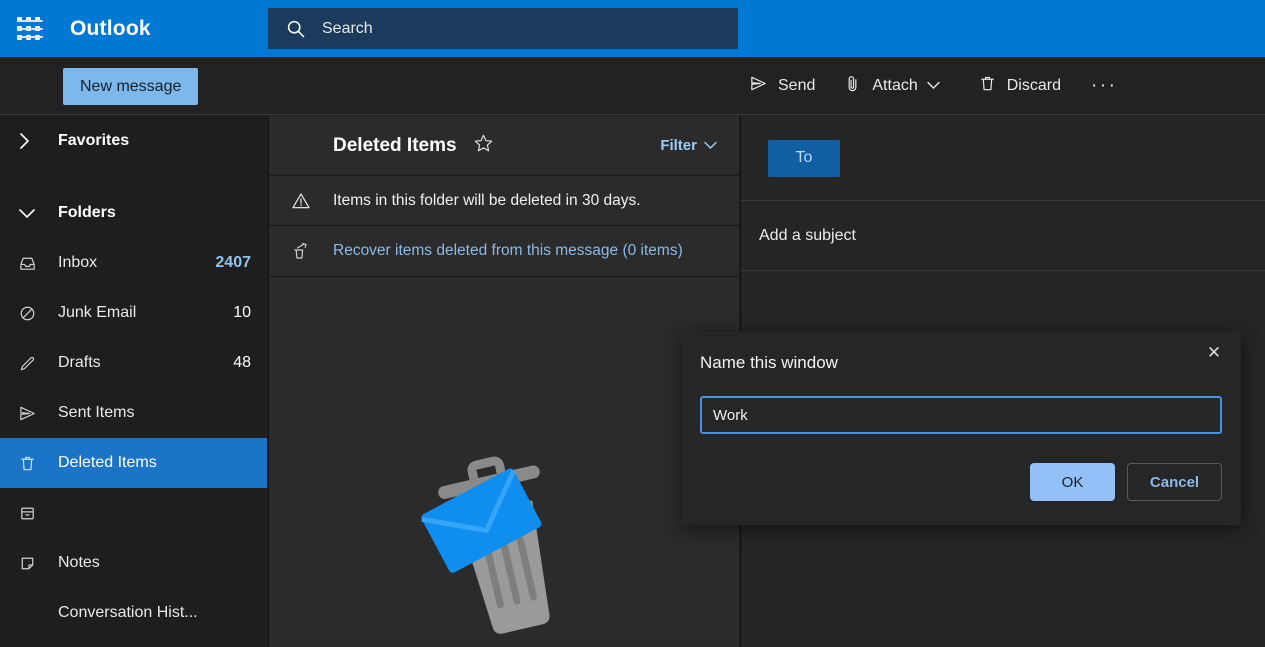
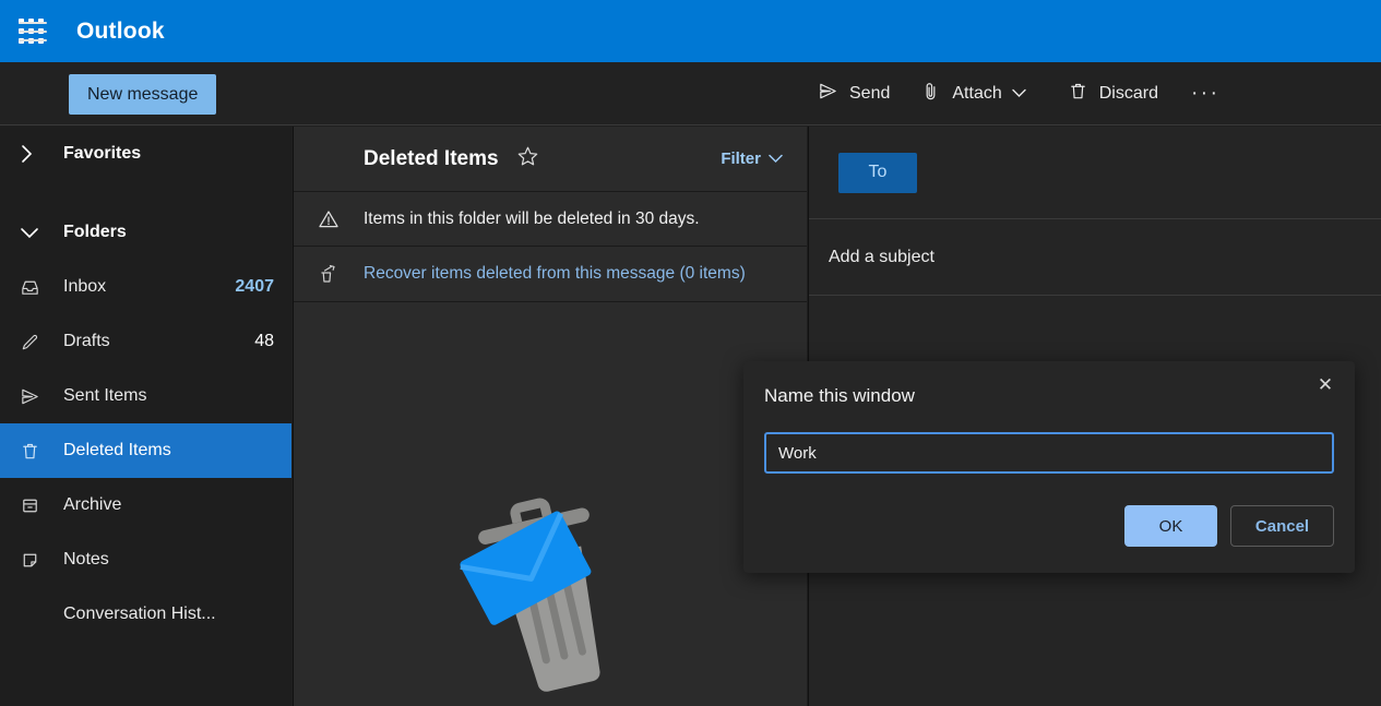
  Outlook
- Search
  New message
  Send
  Attach
  Discard
  ···
  Favorites
  Folders
  Inbox
  2407
- Junk Email
- 10
  Drafts
  48
  Sent Items
  Deleted Items
+ Archive
  Notes
  Conversation Hist...
  Deleted Items
  Filter
  Items in this folder will be deleted in 30 days.
  Recover items deleted from this message (0 items)
  To
  Add a subject
  ✕
  Name this window
  Work
  OK
  Cancel
